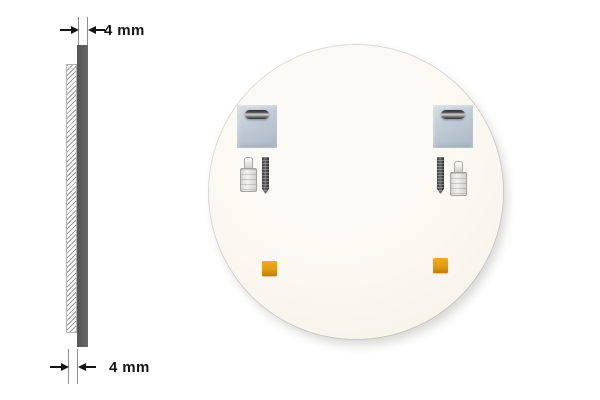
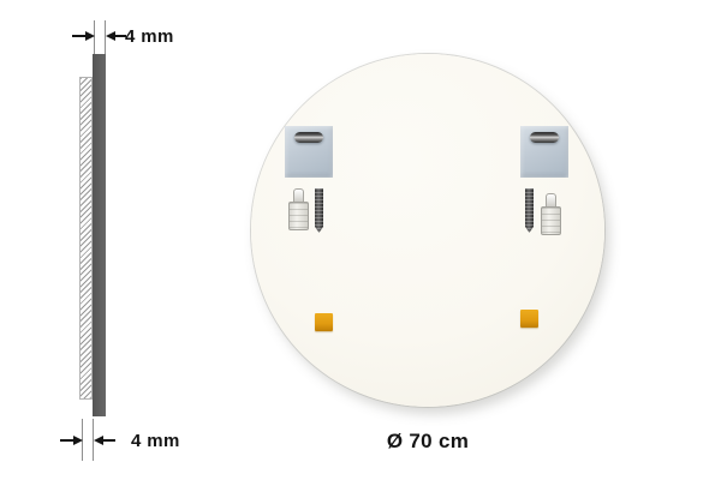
  4 mm
  4 mm
+ Ø 70 cm
